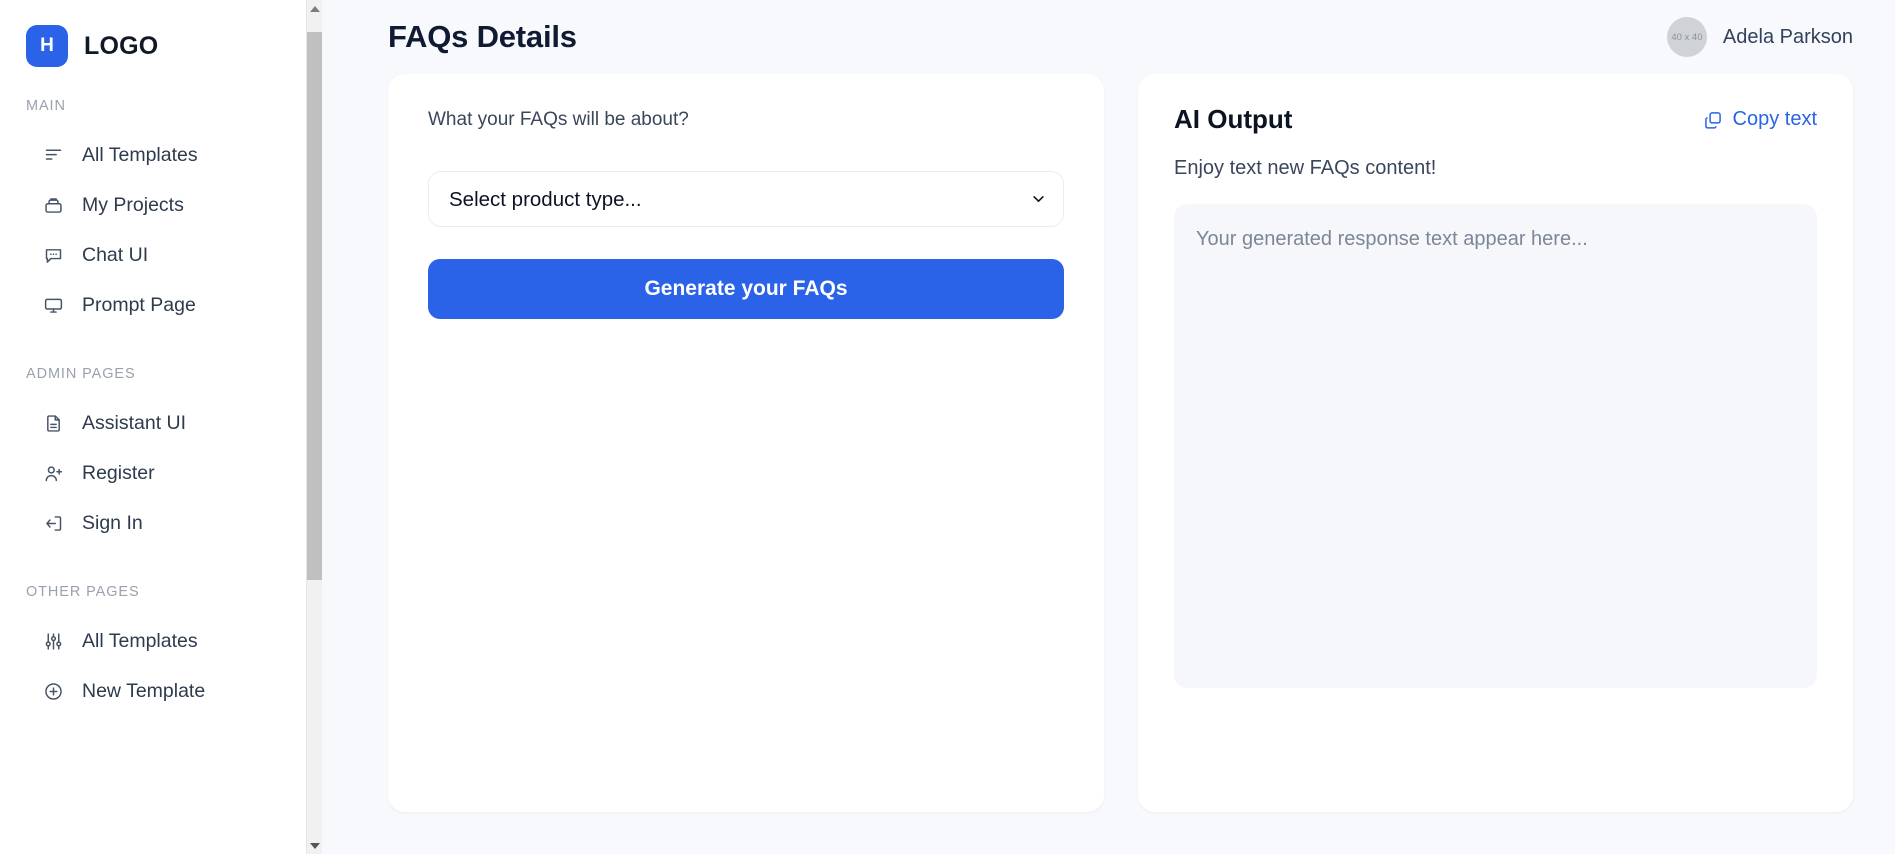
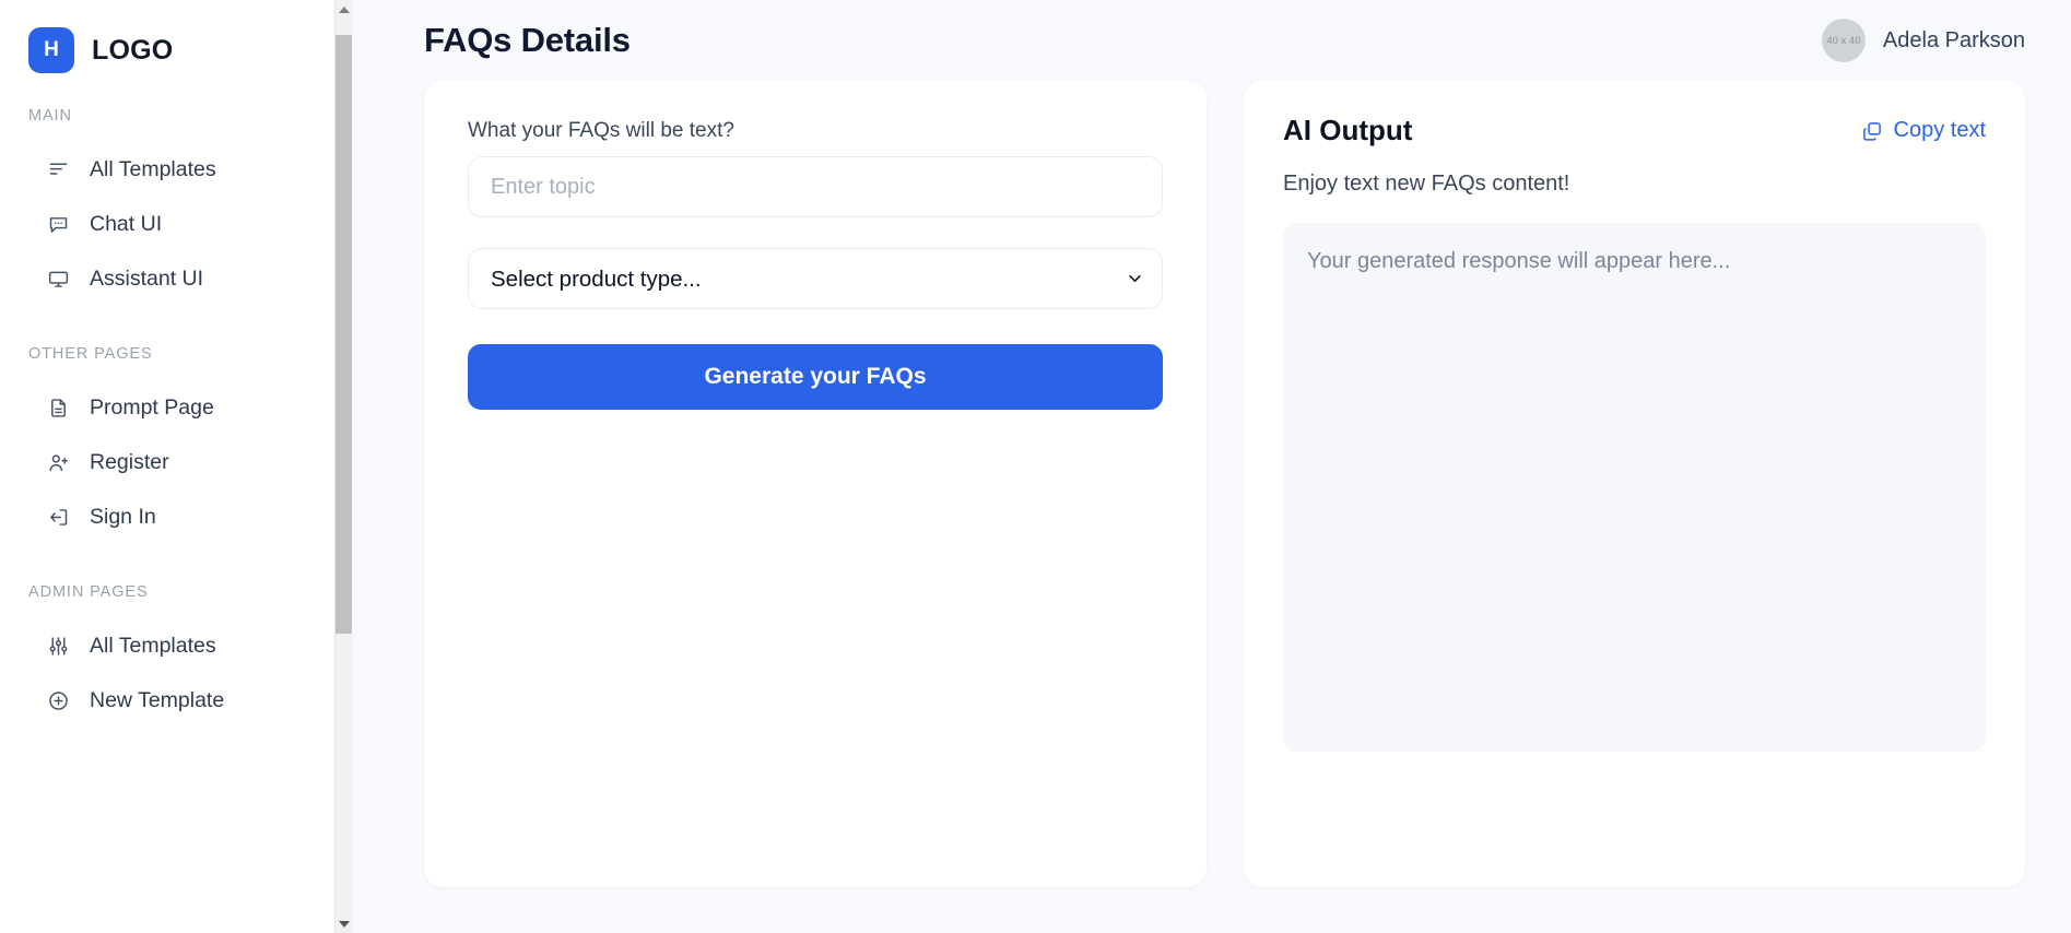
  H
  LOGO
  MAIN
  All Templates
- My Projects
  Chat UI
- Prompt Page
+ Assistant UI
- ADMIN PAGES
+ OTHER PAGES
- Assistant UI
+ Prompt Page
  Register
  Sign In
- OTHER PAGES
+ ADMIN PAGES
  All Templates
  New Template
  FAQs Details
  40 x 40
  Adela Parkson
- What your FAQs will be about?
+ What your FAQs will be text?
+ Enter topic
  Select product type...
  Generate your FAQs
  AI Output
  Copy text
  Enjoy text new FAQs content!
- Your generated response text appear here...
+ Your generated response will appear here...
